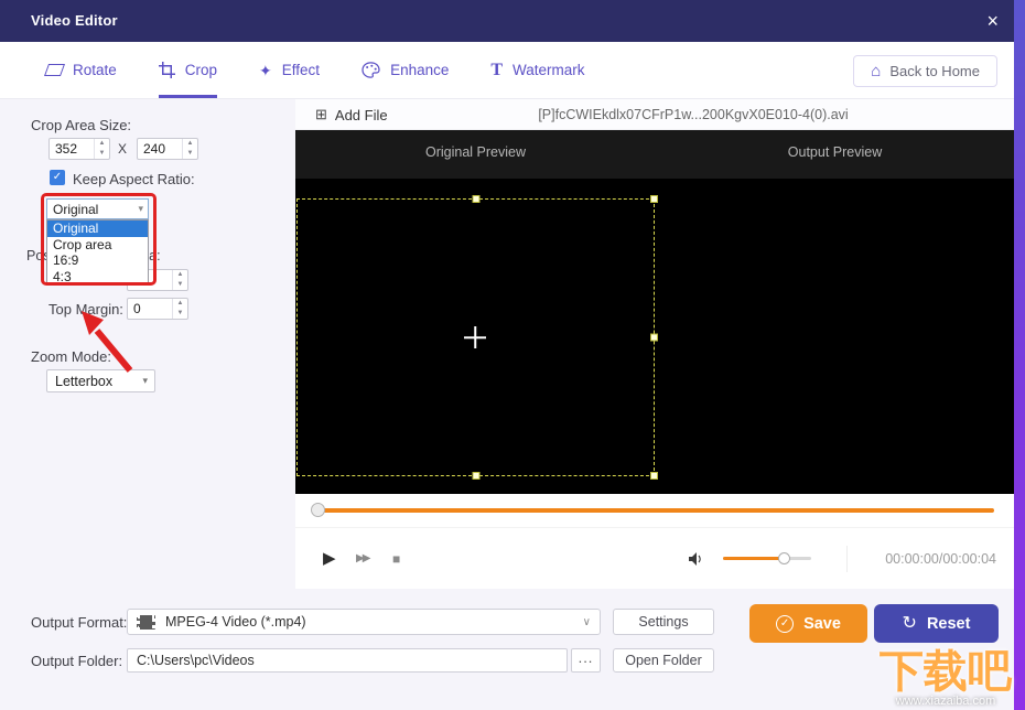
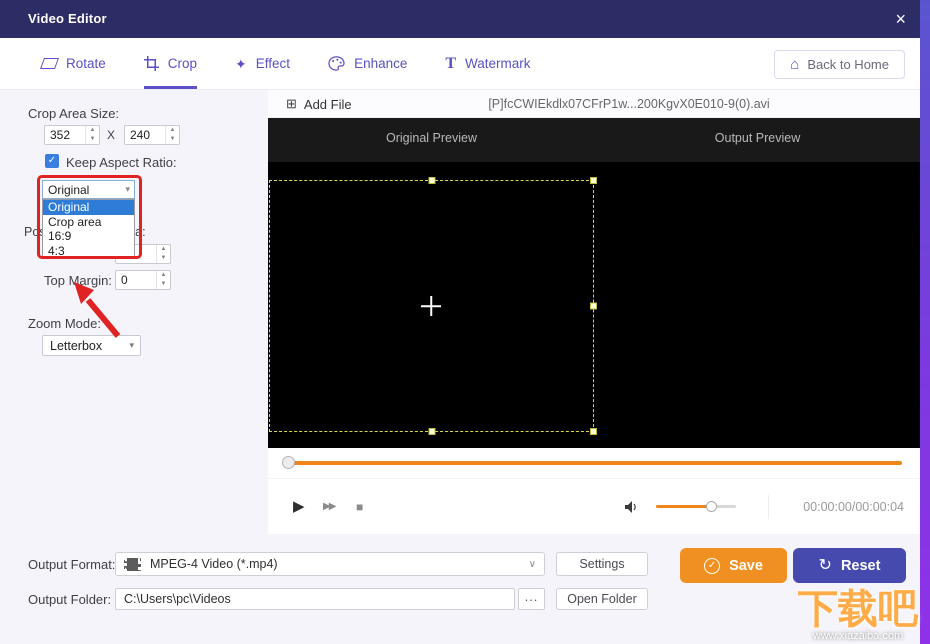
  Video Editor
  ×
  Rotate
  Crop
  ✦
  Effect
  Enhance
  T
  Watermark
  ⌂
  Back to Home
  Crop Area Size:
  352
  X
  240
  ✓
  Keep Aspect Ratio:
  Original
  ▾
  Original
  Crop area
  16:9
  4:3
  Top Margin:
  0
  Zoom Mode:
  Letterbox
  ▾
  ⊞
  Add File
- [P]fcCWIEkdlx07CFrP1w...200KgvX0E010-4(0).avi
+ [P]fcCWIEkdlx07CFrP1w...200KgvX0E010-9(0).avi
  Original Preview
  Output Preview
  ▶
  ▶▶
  ■
  00:00:00/00:00:04
  Output Format:
  MPEG-4 Video (*.mp4)
  ∨
  Settings
  ✓
  Save
  ↻
  Reset
  Output Folder:
  C:\Users\pc\Videos
  ...
  Open Folder
  下载吧
  www.xiazaiba.com
